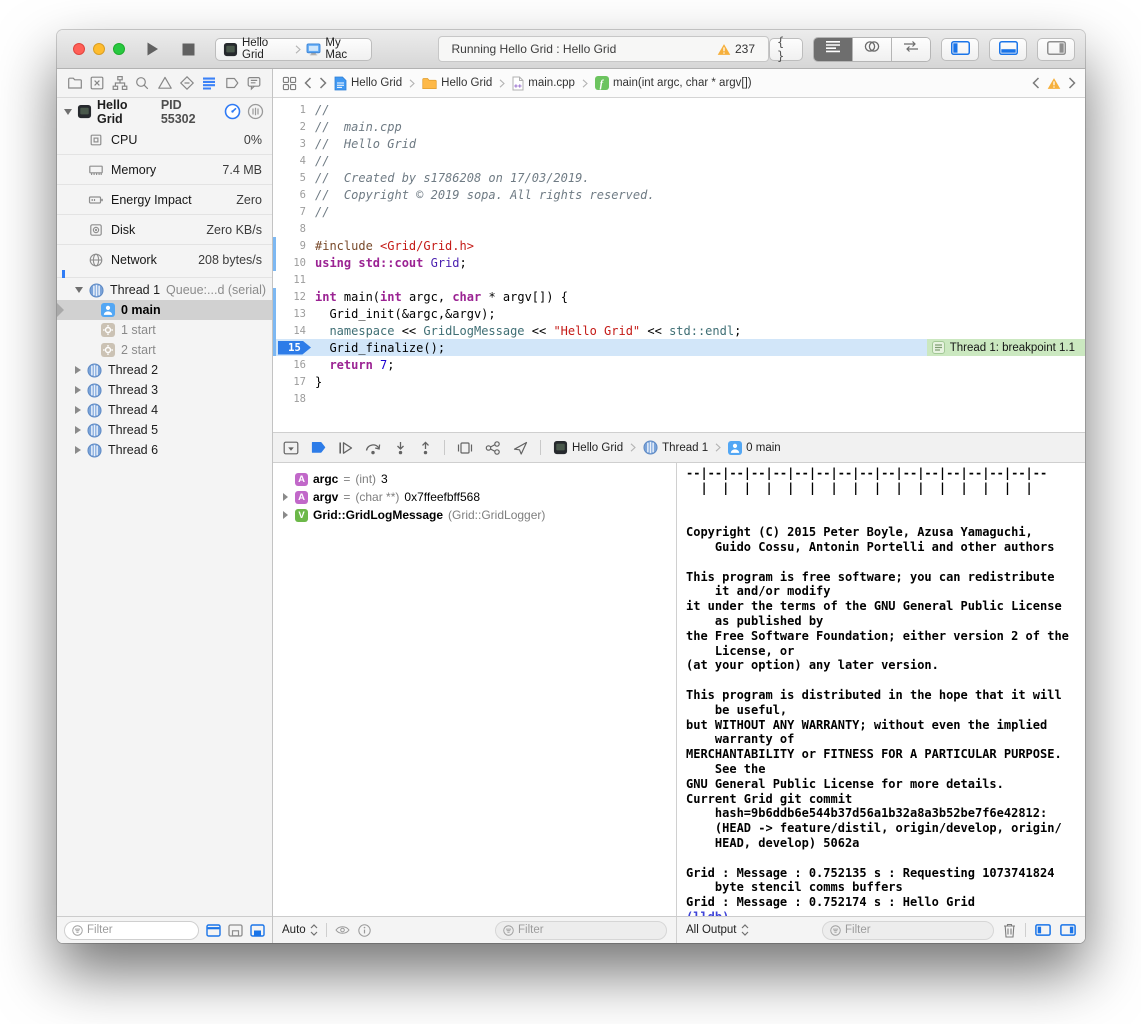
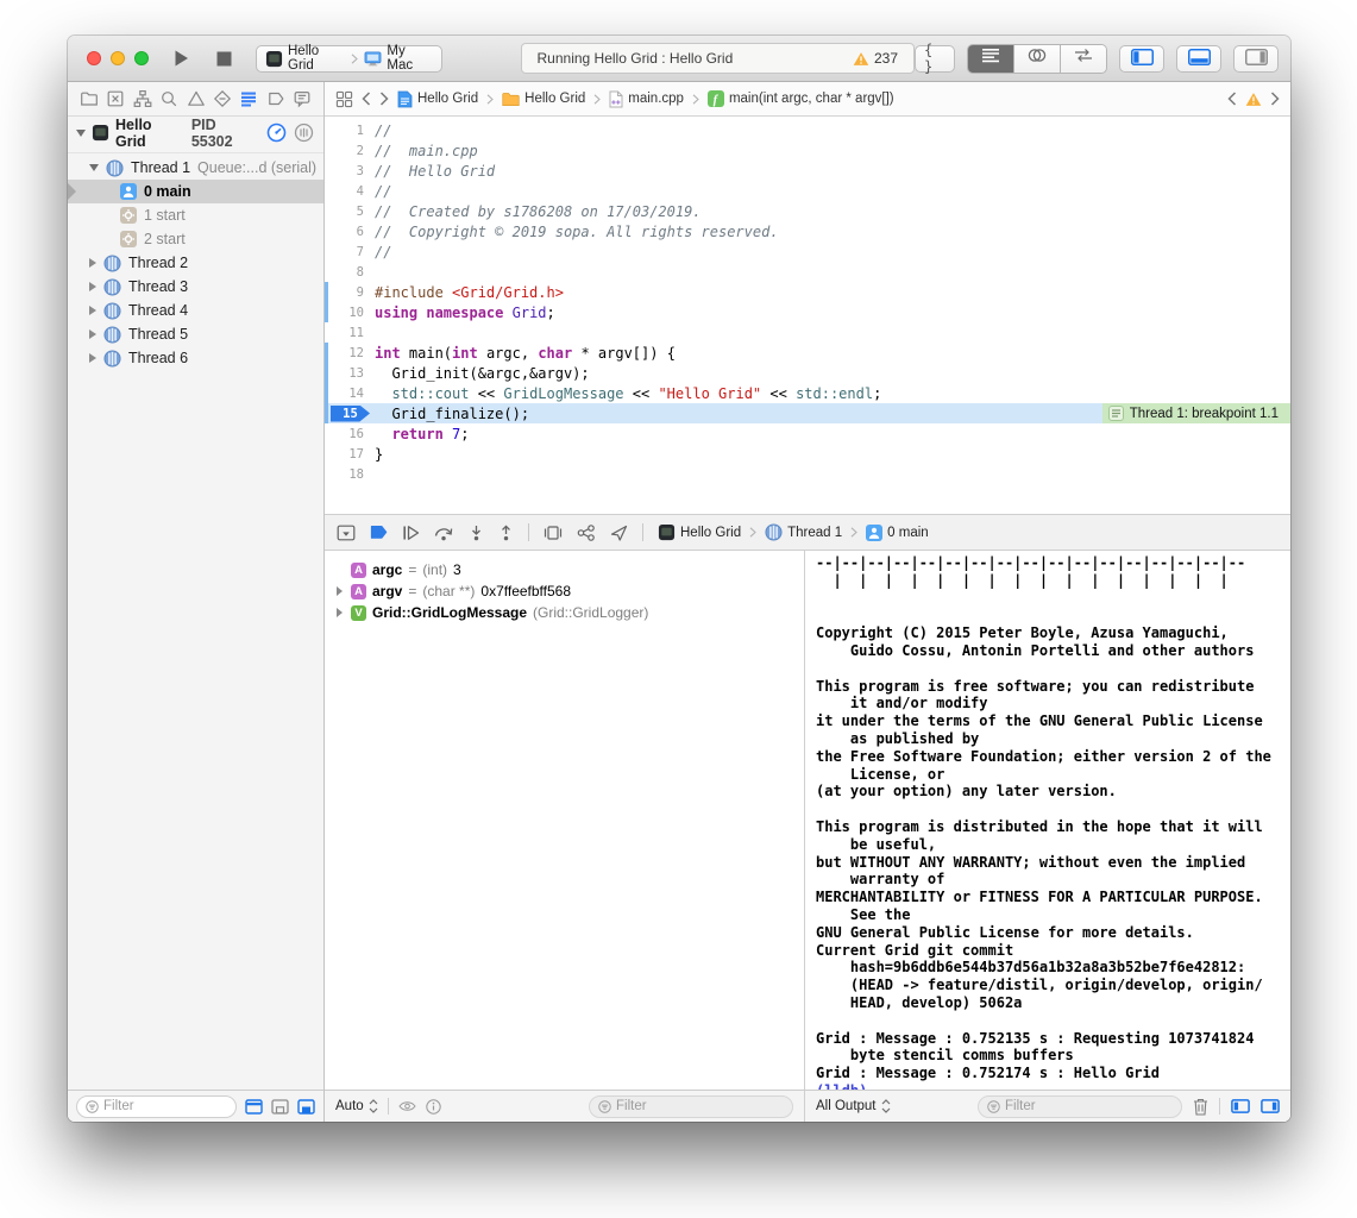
  Hello Grid
  My Mac
  Running Hello Grid : Hello Grid
  237
  { }
  Hello Grid
  PID 55302
- CPU
- 0%
- Memory
- 7.4 MB
- Energy Impact
- Zero
- Disk
- Zero KB/s
- Network
- 208 bytes/s
  Thread 1
  Queue:...d (serial)
  0 main
  1 start
  2 start
  Thread 2
  Thread 3
  Thread 4
  Thread 5
  Thread 6
  Filter
  Hello Grid
  Hello Grid
  ++
  main.cpp
  f
  main(int argc, char * argv[])
  1
  //
  2
  // main.cpp
  3
  // Hello Grid
  4
  //
  5
  // Created by s1786208 on 17/03/2019.
  6
  // Copyright © 2019 sopa. All rights reserved.
  7
  //
  8
  9
  #include <Grid/Grid.h>
  10
- using std::cout Grid;
+ using namespace Grid;
  11
  12
  int main(int argc, char * argv[]) {
  13
  Grid_init(&argc,&argv);
  14
- namespace << GridLogMessage << "Hello Grid" << std::endl;
+ std::cout << GridLogMessage << "Hello Grid" << std::endl;
  15
  Grid_finalize();
  Thread 1: breakpoint 1.1
  16
  return 7;
  17
  }
  18
  Hello Grid
  Thread 1
  0 main
  A
  argc
  =
  (int)
  3
  A
  argv
  =
  (char **)
  0x7ffeefbff568
  V
  Grid::GridLogMessage
  (Grid::GridLogger)
  --|--|--|--|--|--|--|--|--|--|--|--|--|--|--|--|--
  | | | | | | | | | | | | | | | |
  Copyright (C) 2015 Peter Boyle, Azusa Yamaguchi,
  Guido Cossu, Antonin Portelli and other authors
  This program is free software; you can redistribute
  it and/or modify
  it under the terms of the GNU General Public License
  as published by
  the Free Software Foundation; either version 2 of the
  License, or
  (at your option) any later version.
  This program is distributed in the hope that it will
  be useful,
  but WITHOUT ANY WARRANTY; without even the implied
  warranty of
  MERCHANTABILITY or FITNESS FOR A PARTICULAR PURPOSE.
  See the
  GNU General Public License for more details.
  Current Grid git commit
  hash=9b6ddb6e544b37d56a1b32a8a3b52be7f6e42812:
  (HEAD -> feature/distil, origin/develop, origin/
  HEAD, develop) 5062a
  Grid : Message : 0.752135 s : Requesting 1073741824
  byte stencil comms buffers
  Grid : Message : 0.752174 s : Hello Grid
  Auto
  Filter
  All Output
  Filter
